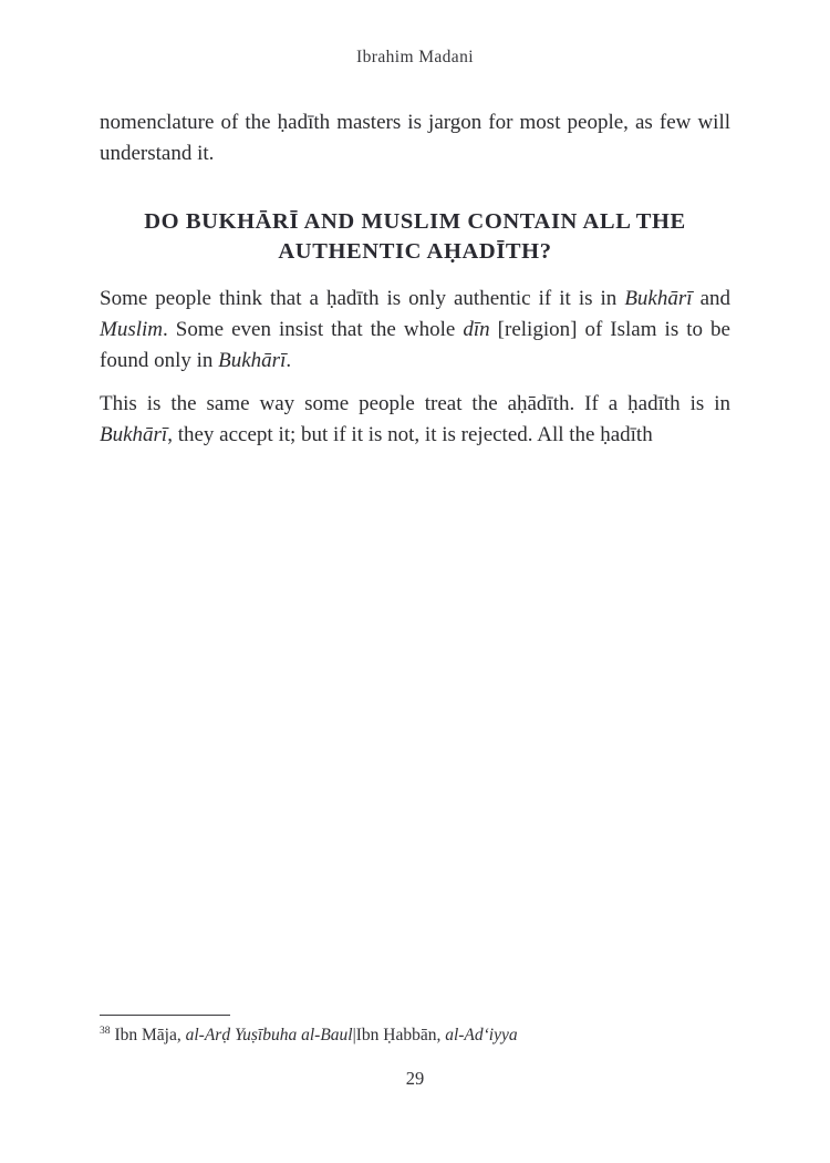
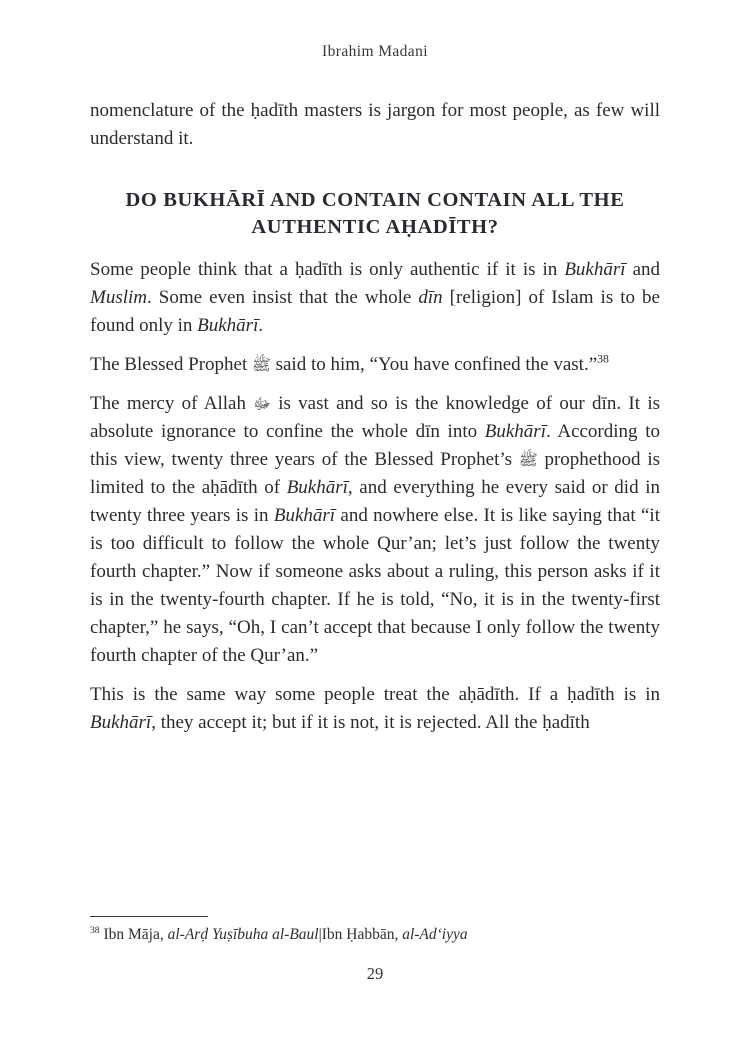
  Ibrahim Madani
  nomenclature of the ḥadīth masters is jargon for most people, as few will understand it.
- DO BUKHĀRĪ AND MUSLIM CONTAIN ALL THE AUTHENTIC AḤADĪTH?
+ DO BUKHĀRĪ AND CONTAIN CONTAIN ALL THE AUTHENTIC AḤADĪTH?
  Some people think that a ḥadīth is only authentic if it is in Bukhārī and Muslim. Some even insist that the whole dīn [religion] of Islam is to be found only in Bukhārī.
+ The Blessed Prophet ﷺ said to him, “You have confined the vast.”38
+ The mercy of Allah ﷻ is vast and so is the knowledge of our dīn. It is absolute ignorance to confine the whole dīn into Bukhārī. According to this view, twenty three years of the Blessed Prophet’s ﷺ prophethood is limited to the aḥādīth of Bukhārī, and everything he every said or did in twenty three years is in Bukhārī and nowhere else. It is like saying that “it is too difficult to follow the whole Qur’an; let’s just follow the twenty fourth chapter.” Now if someone asks about a ruling, this person asks if it is in the twenty-fourth chapter. If he is told, “No, it is in the twenty-first chapter,” he says, “Oh, I can’t accept that because I only follow the twenty fourth chapter of the Qur’an.”
  This is the same way some people treat the aḥādīth. If a ḥadīth is in Bukhārī, they accept it; but if it is not, it is rejected. All the ḥadīth
  38 Ibn Māja, al-Arḍ Yuṣībuha al-Baul|Ibn Ḥabbān, al-Ad‘iyya
  29
